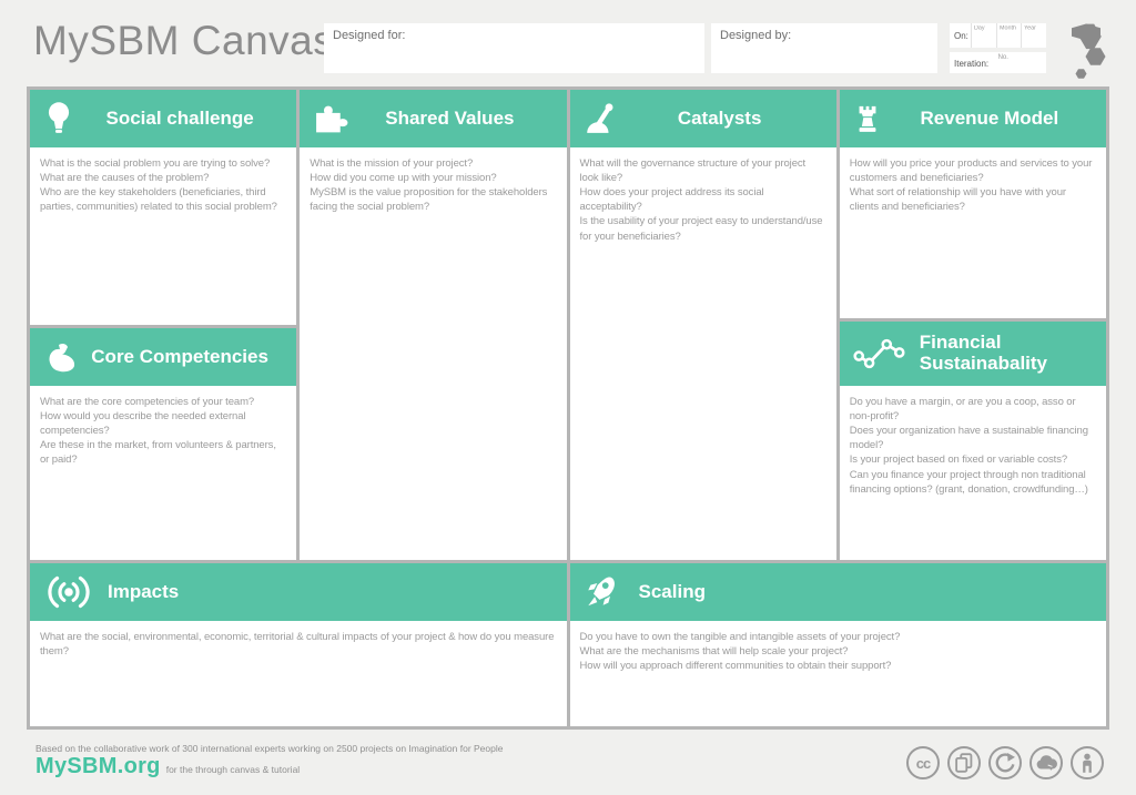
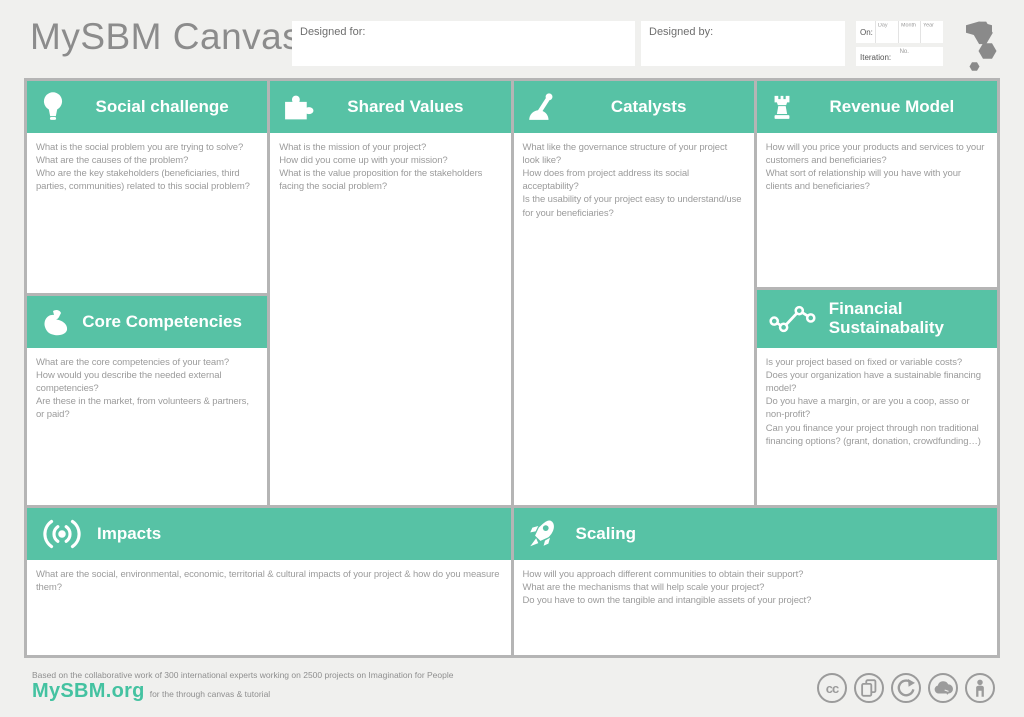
  MySBM Canva
  Designed for:
  Designed by:
  On:
  Iteration:
  Social challenge
  What is the social problem you are trying to solve?
  What are the causes of the problem?
  Who are the key stakeholders (beneficiaries, third parties, communities) related to this social problem?
  Core Competencies
  What are the core competencies of your team?
  How would you describe the needed external competencies?
  Are these in the market, from volunteers & partners, or paid?
  Shared Values
  What is the mission of your project?
  How did you come up with your mission?
- MySBM is the value proposition for the stakeholders facing the social problem?
+ What is the value proposition for the stakeholders facing the social problem?
  Catalysts
- What will the governance structure of your project look like?
+ What like the governance structure of your project look like?
- How does your project address its social acceptability?
+ How does from project address its social acceptability?
  Is the usability of your project easy to understand/use for your beneficiaries?
  Revenue Model
  How will you price your products and services to your customers and beneficiaries?
  What sort of relationship will you have with your clients and beneficiaries?
  Financial Sustainabality
- Do you have a margin, or are you a coop, asso or non-profit?
+ Is your project based on fixed or variable costs?
  Does your organization have a sustainable financing model?
- Is your project based on fixed or variable costs?
+ Do you have a margin, or are you a coop, asso or non-profit?
  Can you finance your project through non traditional financing options? (grant, donation, crowdfunding…)
  Impacts
  What are the social, environmental, economic, territorial & cultural impacts of your project & how do you measure them?
  Scaling
- Do you have to own the tangible and intangible assets of your project?
+ How will you approach different communities to obtain their support?
  What are the mechanisms that will help scale your project?
- How will you approach different communities to obtain their support?
+ Do you have to own the tangible and intangible assets of your project?
  Based on the collaborative work of 300 international experts working on 2500 projects on Imagination for People
  MySBM.org for the through canvas & tutorial
  cc
